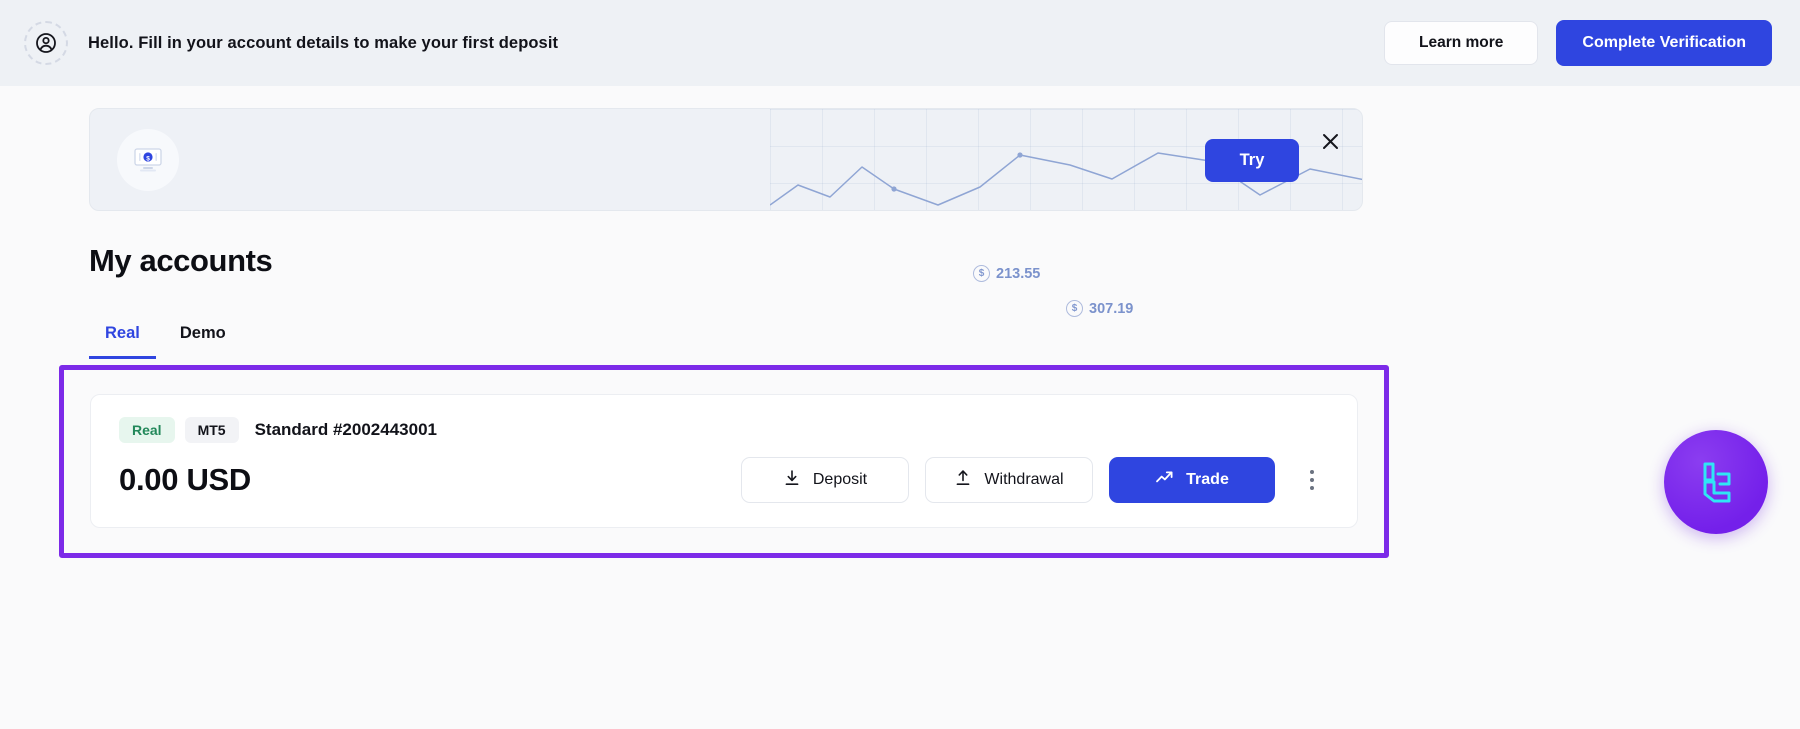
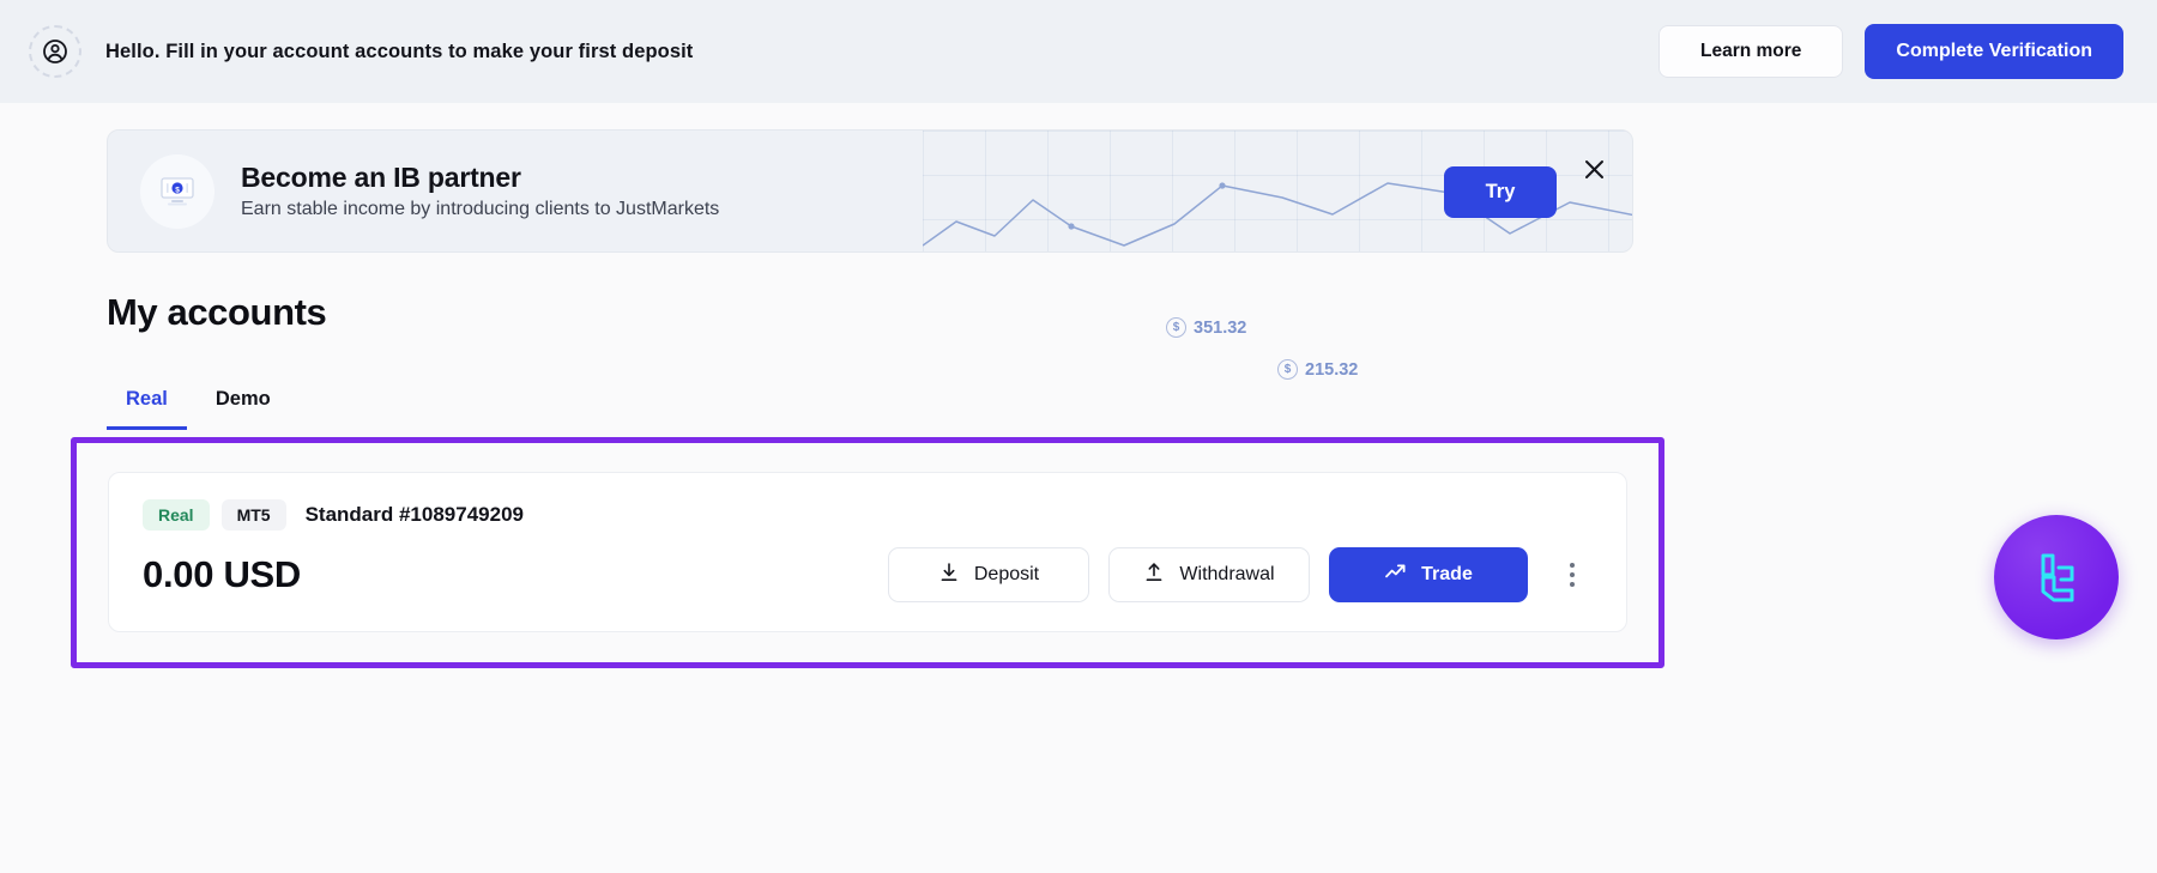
- Hello. Fill in your account details to make your first deposit
+ Hello. Fill in your account accounts to make your first deposit
  Learn more
  Complete Verification
+ Become an IB partner
+ Earn stable income by introducing clients to JustMarkets
  Try
  $
- 213.55
+ 351.32
  $
- 307.19
+ 215.32
  My accounts
  Real
  Demo
  Real
  MT5
- Standard #2002443001
+ Standard #1089749209
  0.00 USD
  Deposit
  Withdrawal
  Trade
